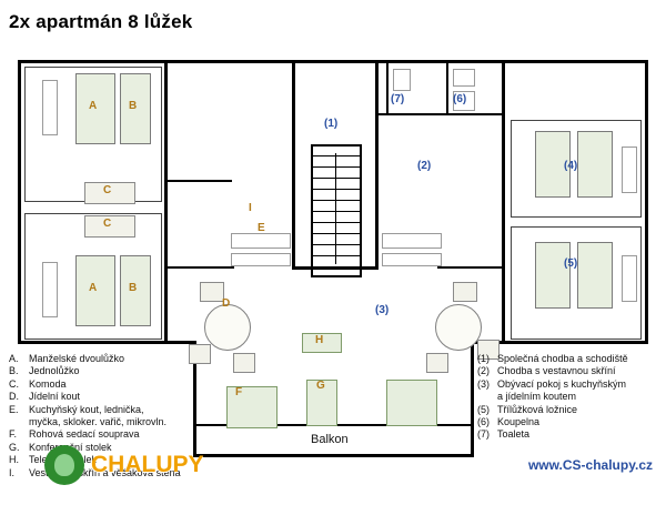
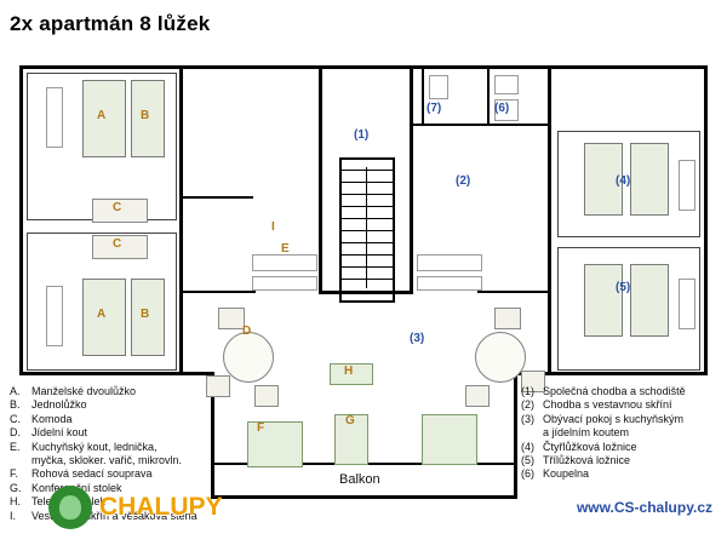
  2x apartmán 8 lůžek
  A
  B
  C
  C
  A
  B
  D
  E
  F
  G
  H
  I
  (1)
  (2)
  (3)
  (4)
  (5)
  (6)
  (7)
  Balkon
  A. Manželské dvoulůžko
  B. Jednolůžko
  C. Komoda
  D. Jídelní kout
  E. Kuchyňský kout, lednička,
  myčka, skloker. vařič, mikrovln.
  F. Rohová sedací souprava
  G. Konfení stolek
  I. Veskříň a věšáková stěna
  (1) Společná chodba a schodiště
  (2) Chodba s vestavnou skříní
  (3) Obývací pokoj s kuchyňským
  a jídelním koutem
+ (4) Čtyřlůžková ložnice
  (5) Třílůžková ložnice
  (6) Koupelna
- (7) Toaleta
  CHALUPY
  www.CS-chalupy.cz
